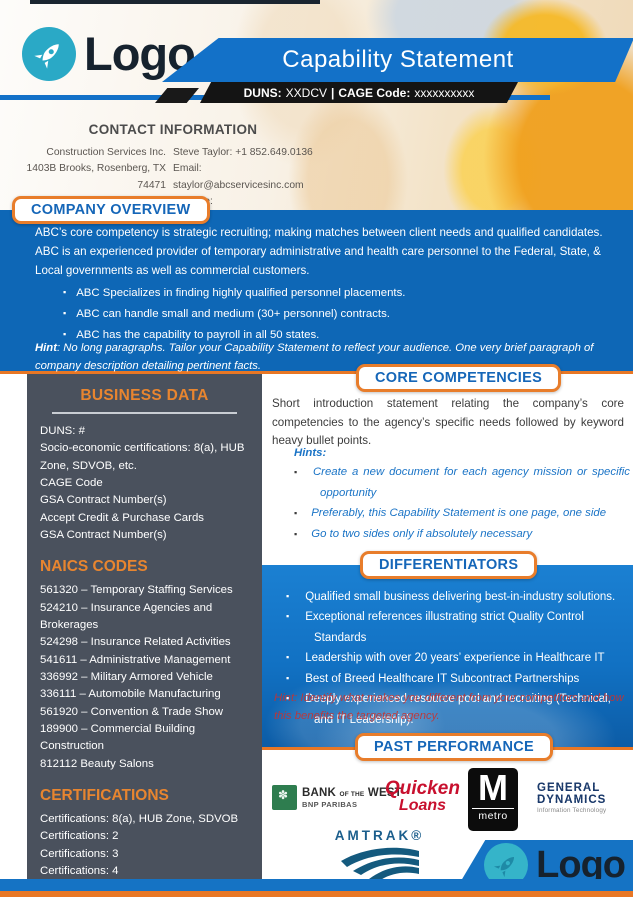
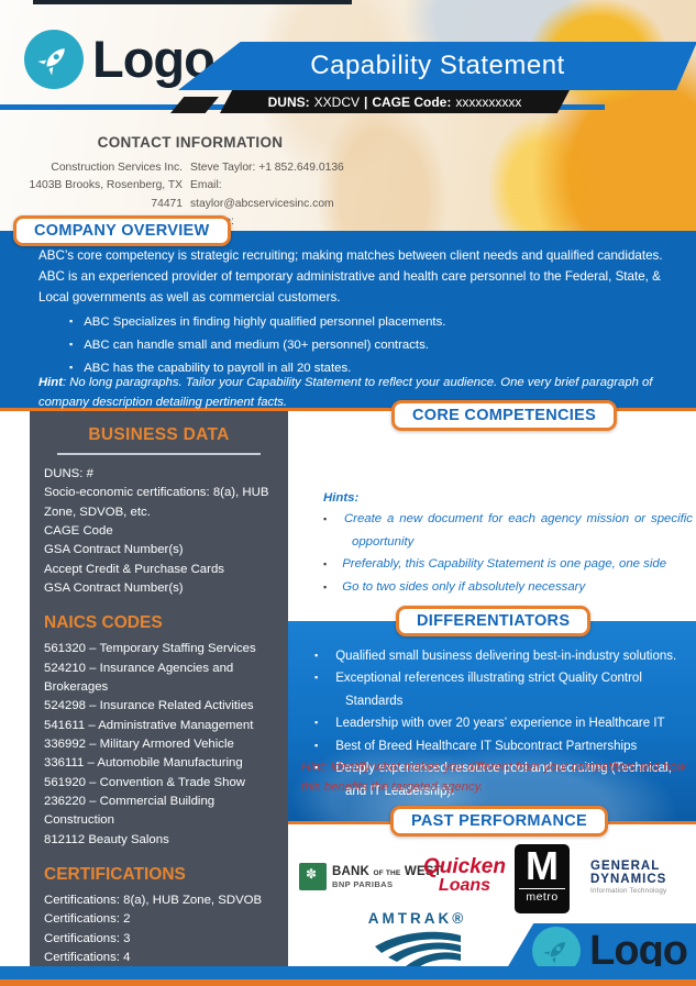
  Logo
  Capability Statement
  DUNS:
  XXDCV
  |
  CAGE Code:
  xxxxxxxxxx
  CONTACT INFORMATION
  Construction Services Inc.
  1403B Brooks, Rosenberg, TX 74471
  Steve Taylor: +1 852.649.0136
  Email: staylor@abcservicesinc.com
  ABC’s core competency is strategic recruiting; making matches between client needs and qualified candidates. ABC is an experienced provider of temporary administrative and health care personnel to the Federal, State, & Local governments as well as commercial customers.
  ABC Specializes in finding highly qualified personnel placements.
  ABC can handle small and medium (30+ personnel) contracts.
- ABC has the capability to payroll in all 50 states.
+ ABC has the capability to payroll in all 20 states.
  Hint: No long paragraphs. Tailor your Capability Statement to reflect your audience. One very brief paragraph of company description detailing pertinent facts.
  COMPANY OVERVIEW
  BUSINESS DATA
  DUNS: #
  Socio-economic certifications: 8(a), HUB Zone, SDVOB, etc.
  CAGE Code
  GSA Contract Number(s)
  Accept Credit & Purchase Cards
  GSA Contract Number(s)
  NAICS CODES
  561320 – Temporary Staffing Services
  524210 – Insurance Agencies and Brokerages
  524298 – Insurance Related Activities
  541611 – Administrative Management
  336992 – Military Armored Vehicle
  336111 – Automobile Manufacturing
  561920 – Convention & Trade Show
- 189900 – Commercial Building Construction
+ 236220 – Commercial Building Construction
  812112 Beauty Salons
  CERTIFICATIONS
  Certifications: 8(a), HUB Zone, SDVOB
  Certifications: 2
  Certifications: 3
  Certifications: 4
  CORE COMPETENCIES
- Short introduction statement relating the company’s core competencies to the agency’s specific needs followed by keyword heavy bullet points.
  Hints:
  Create a new document for each agency mission or specific opportunity
  Preferably, this Capability Statement is one page, one side
  Go to two sides only if absolutely necessary
  Qualified small business delivering best-in-industry solutions.
  Exceptional references illustrating strict Quality Control Standards
  Leadership with over 20 years’ experience in Healthcare IT
  Best of Breed Healthcare IT Subcontract Partnerships
  Deeply experienced resource pool and recruiting (Technical, and IT Leadership).
  Hint: Identify what makes you different from your competitors and how this benefits the targeted agency.
  DIFFERENTIATORS
  PAST PERFORMANCE
  BNP PARIBAS
  Quicken
  Loans
  M
  metro
  GENERAL
  DYNAMICS
  AMTRAK®
  Logo
